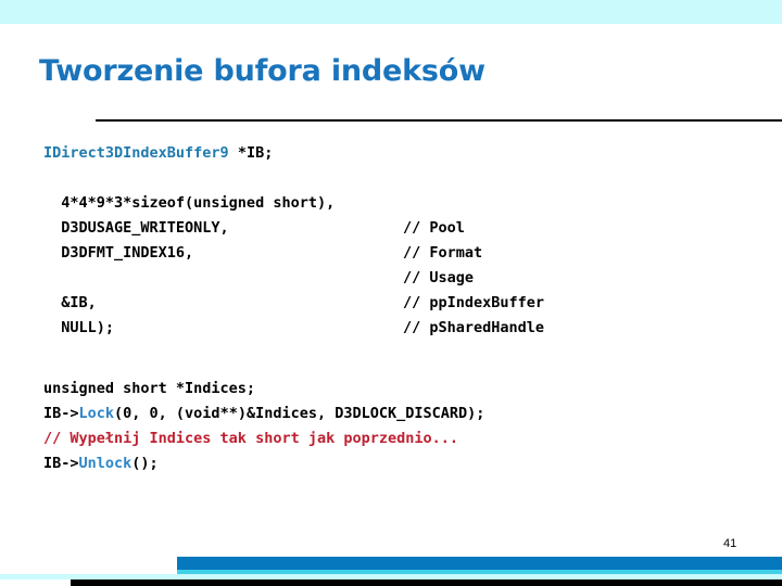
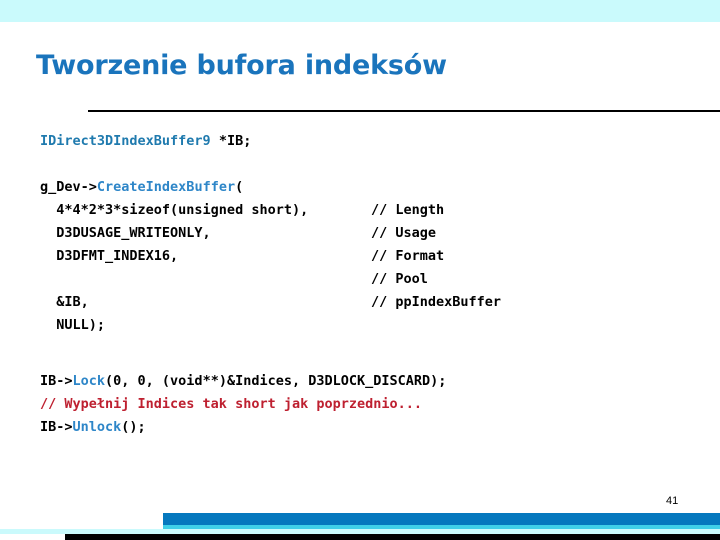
  Tworzenie bufora indeksów
  IDirect3DIndexBuffer9 *IB;
+ g_Dev->CreateIndexBuffer(
- 4*4*9*3*sizeof(unsigned short),
+ 4*4*2*3*sizeof(unsigned short),
+ // Length
  D3DUSAGE_WRITEONLY,
- // Pool
+ // Usage
  D3DFMT_INDEX16,
  // Format
- // Usage
+ // Pool
  &IB,
  // ppIndexBuffer
  NULL);
- // pSharedHandle
- unsigned short *Indices;
  IB->Lock(0, 0, (void**)&Indices, D3DLOCK_DISCARD);
  // Wypełnij Indices tak short jak poprzednio...
  IB->Unlock();
  41
